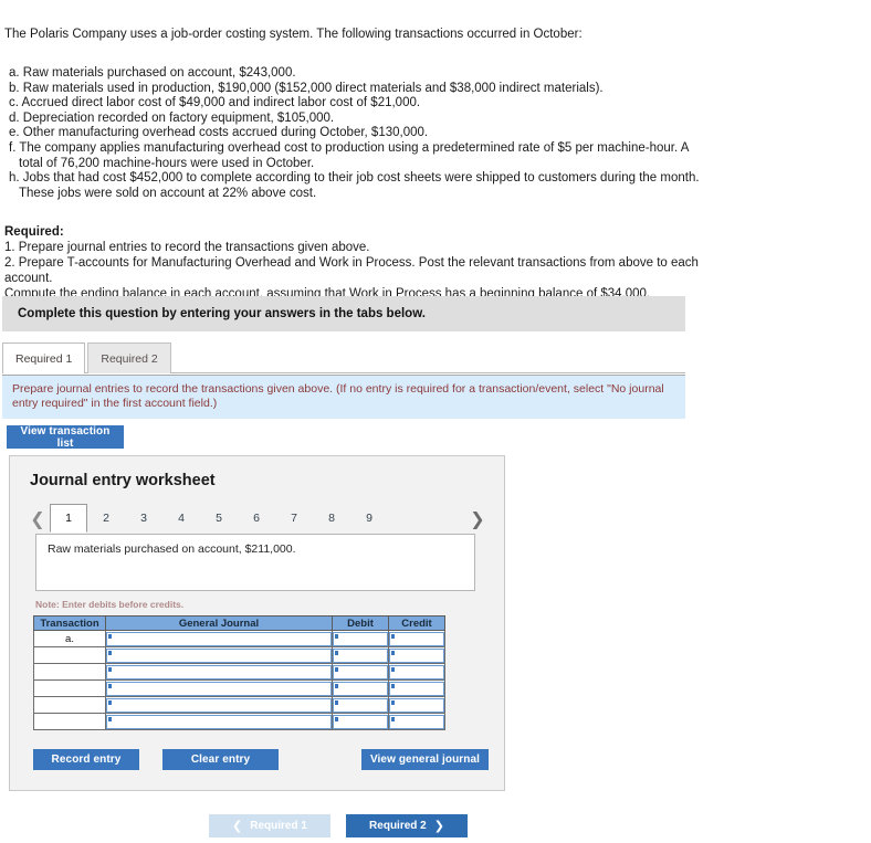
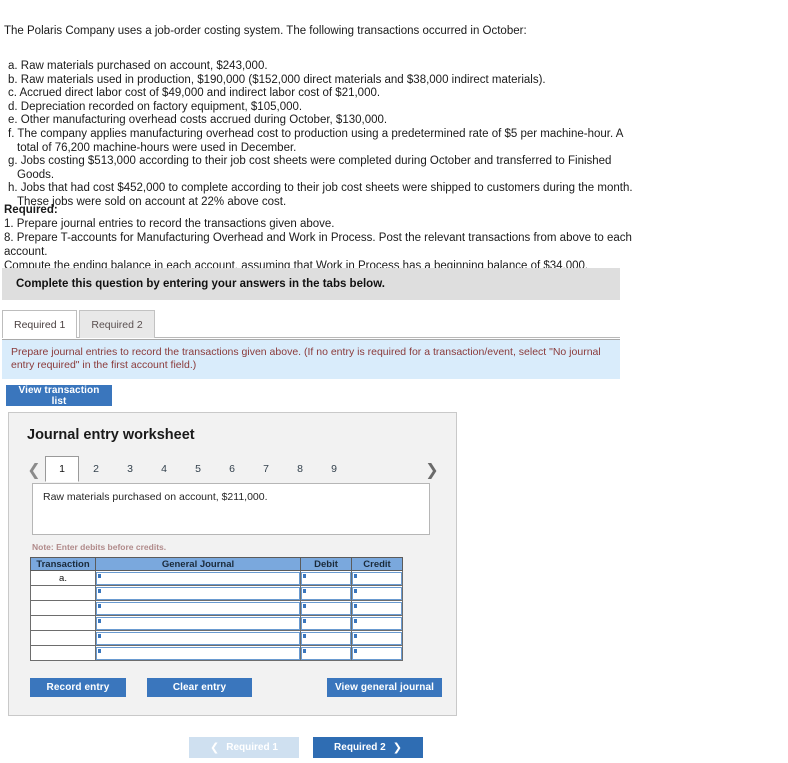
  The Polaris Company uses a job-order costing system. The following transactions occurred in October:
  a. Raw materials purchased on account, $243,000.
  b. Raw materials used in production, $190,000 ($152,000 direct materials and $38,000 indirect materials).
  c. Accrued direct labor cost of $49,000 and indirect labor cost of $21,000.
  d. Depreciation recorded on factory equipment, $105,000.
  e. Other manufacturing overhead costs accrued during October, $130,000.
- f. The company applies manufacturing overhead cost to production using a predetermined rate of $5 per machine-hour. A total of 76,200 machine-hours were used in October.
+ f. The company applies manufacturing overhead cost to production using a predetermined rate of $5 per machine-hour. A total of 76,200 machine-hours were used in December.
+ g. Jobs costing $513,000 according to their job cost sheets were completed during October and transferred to Finished Goods.
  h. Jobs that had cost $452,000 to complete according to their job cost sheets were shipped to customers during the month. These jobs were sold on account at 22% above cost.
  Required:
  1. Prepare journal entries to record the transactions given above.
- 2. Prepare T-accounts for Manufacturing Overhead and Work in Process. Post the relevant transactions from above to each account.
+ 8. Prepare T-accounts for Manufacturing Overhead and Work in Process. Post the relevant transactions from above to each account.
  Compute the ending balance in each account, assuming that Work in Process has a beginning balance of $34,000.
  Complete this question by entering your answers in the tabs below.
  Required 1
  Required 2
  Prepare journal entries to record the transactions given above. (If no entry is required for a transaction/event, select "No journal entry required" in the first account field.)
  View transaction list
  Journal entry worksheet
  ❮
  1
  2
  3
  4
  5
  6
  7
  8
  9
  ❯
  Raw materials purchased on account, $211,000.
  Note: Enter debits before credits.
  Transaction	General Journal	Debit	Credit
  a.
  Record entry
  Clear entry
  View general journal
  ❮
  Required 1
  Required 2
  ❯
